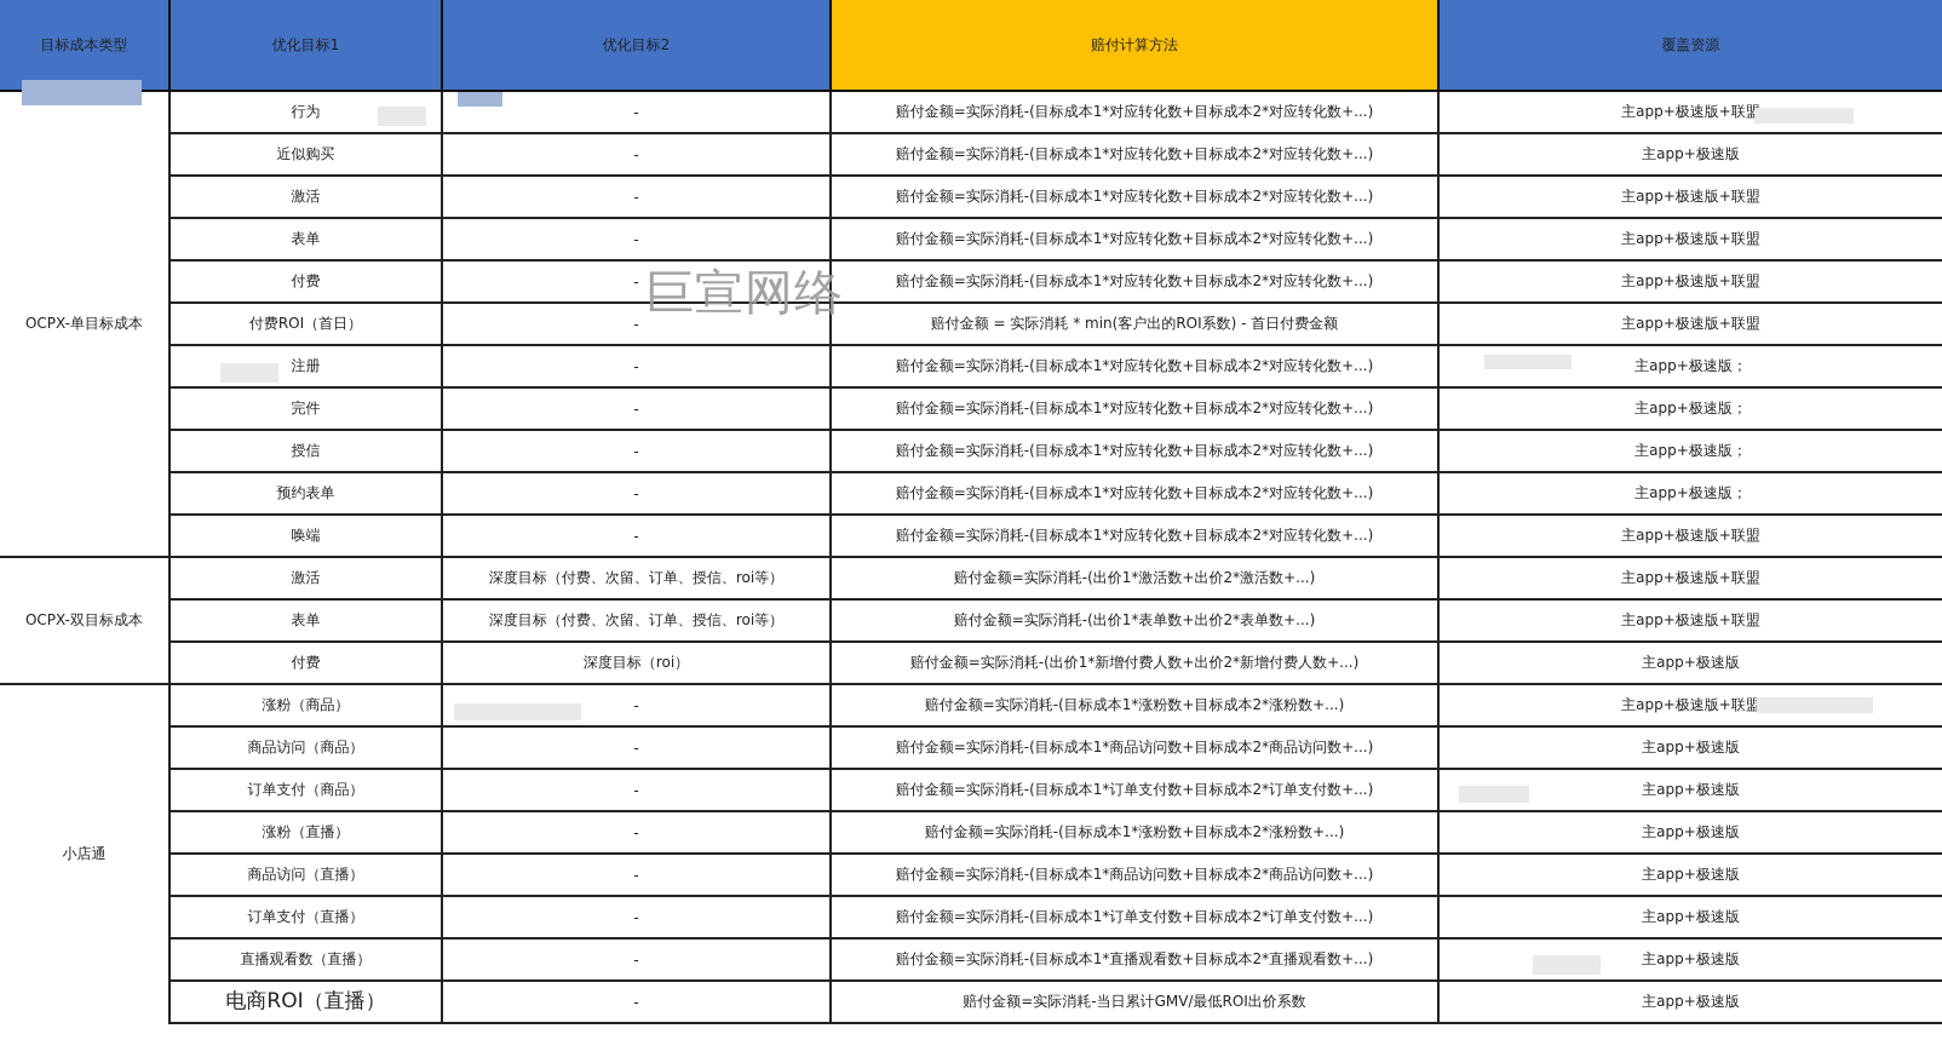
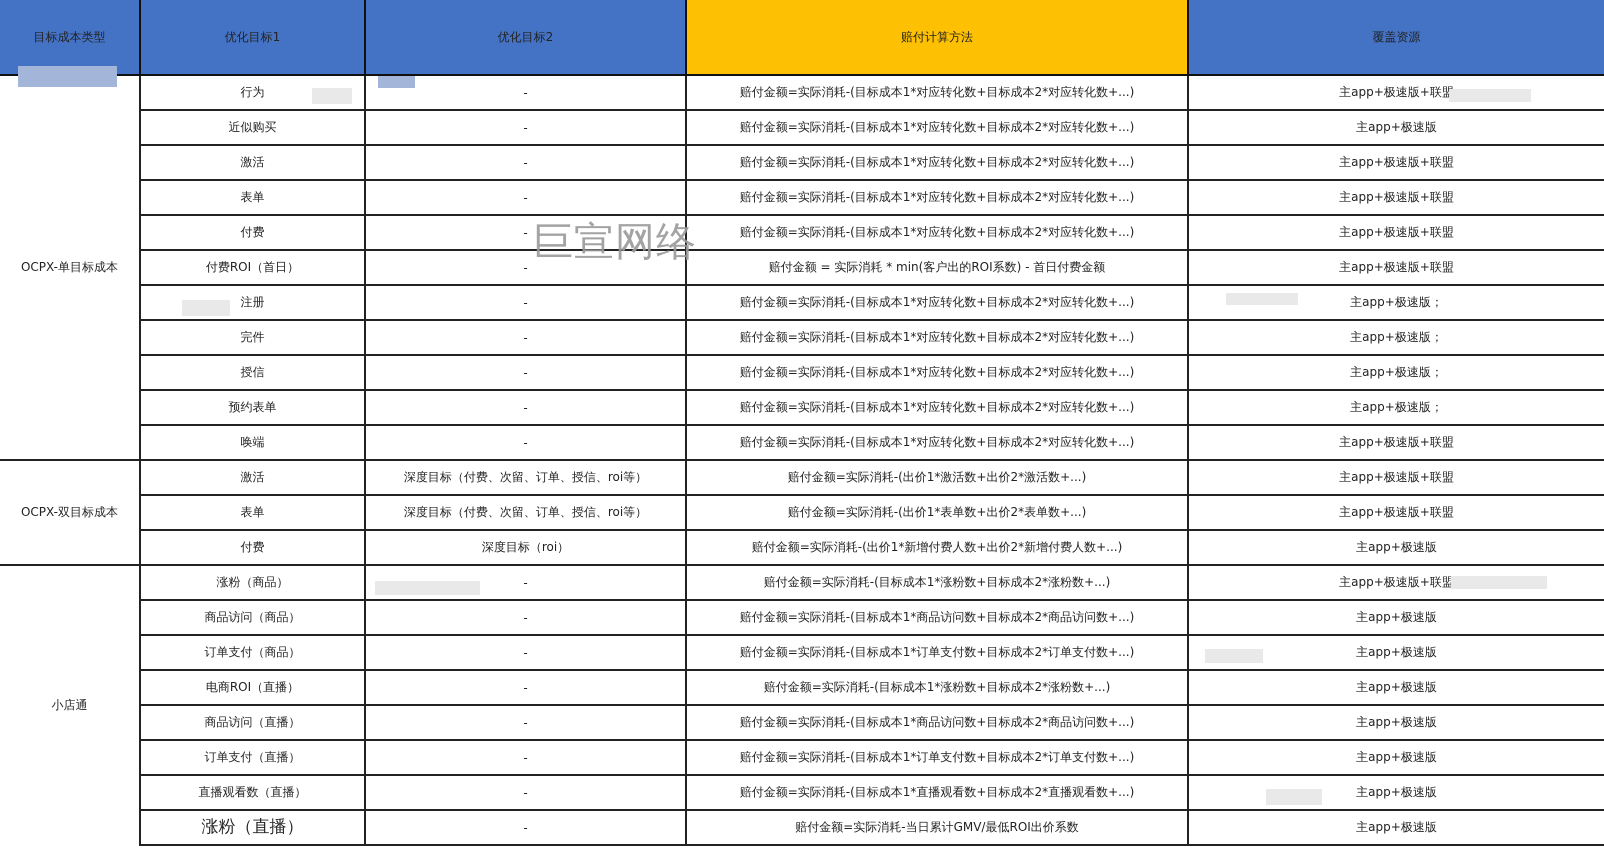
  目标成本类型	优化目标1	优化目标2	赔付计算方法	覆盖资源
  OCPX-单目标成本	行为	-	赔付金额=实际消耗-(目标成本1*对应转化数+目标成本2*对应转化数+...)	主app+极速版+联盟
  近似购买	-	赔付金额=实际消耗-(目标成本1*对应转化数+目标成本2*对应转化数+...)	主app+极速版
  激活	-	赔付金额=实际消耗-(目标成本1*对应转化数+目标成本2*对应转化数+...)	主app+极速版+联盟
  表单	-	赔付金额=实际消耗-(目标成本1*对应转化数+目标成本2*对应转化数+...)	主app+极速版+联盟
  付费	-	赔付金额=实际消耗-(目标成本1*对应转化数+目标成本2*对应转化数+...)	主app+极速版+联盟
  付费ROI（首日）	-	赔付金额 = 实际消耗 * min(客户出的ROI系数) - 首日付费金额	主app+极速版+联盟
  注册	-	赔付金额=实际消耗-(目标成本1*对应转化数+目标成本2*对应转化数+...)	主app+极速版；
  完件	-	赔付金额=实际消耗-(目标成本1*对应转化数+目标成本2*对应转化数+...)	主app+极速版；
  授信	-	赔付金额=实际消耗-(目标成本1*对应转化数+目标成本2*对应转化数+...)	主app+极速版；
  预约表单	-	赔付金额=实际消耗-(目标成本1*对应转化数+目标成本2*对应转化数+...)	主app+极速版；
  唤端	-	赔付金额=实际消耗-(目标成本1*对应转化数+目标成本2*对应转化数+...)	主app+极速版+联盟
  OCPX-双目标成本	激活	深度目标（付费、次留、订单、授信、roi等）	赔付金额=实际消耗-(出价1*激活数+出价2*激活数+...)	主app+极速版+联盟
  表单	深度目标（付费、次留、订单、授信、roi等）	赔付金额=实际消耗-(出价1*表单数+出价2*表单数+...)	主app+极速版+联盟
  付费	深度目标（roi）	赔付金额=实际消耗-(出价1*新增付费人数+出价2*新增付费人数+...)	主app+极速版
  小店通	涨粉（商品）	-	赔付金额=实际消耗-(目标成本1*涨粉数+目标成本2*涨粉数+...)	主app+极速版+联盟
  商品访问（商品）	-	赔付金额=实际消耗-(目标成本1*商品访问数+目标成本2*商品访问数+...)	主app+极速版
  订单支付（商品）	-	赔付金额=实际消耗-(目标成本1*订单支付数+目标成本2*订单支付数+...)	主app+极速版
- 涨粉（直播）	-	赔付金额=实际消耗-(目标成本1*涨粉数+目标成本2*涨粉数+...)	主app+极速版
+ 电商ROI（直播）	-	赔付金额=实际消耗-(目标成本1*涨粉数+目标成本2*涨粉数+...)	主app+极速版
  商品访问（直播）	-	赔付金额=实际消耗-(目标成本1*商品访问数+目标成本2*商品访问数+...)	主app+极速版
  订单支付（直播）	-	赔付金额=实际消耗-(目标成本1*订单支付数+目标成本2*订单支付数+...)	主app+极速版
  直播观看数（直播）	-	赔付金额=实际消耗-(目标成本1*直播观看数+目标成本2*直播观看数+...)	主app+极速版
- 电商ROI（直播）	-	赔付金额=实际消耗-当日累计GMV/最低ROI出价系数	主app+极速版
+ 涨粉（直播）	-	赔付金额=实际消耗-当日累计GMV/最低ROI出价系数	主app+极速版
  巨宣网络
